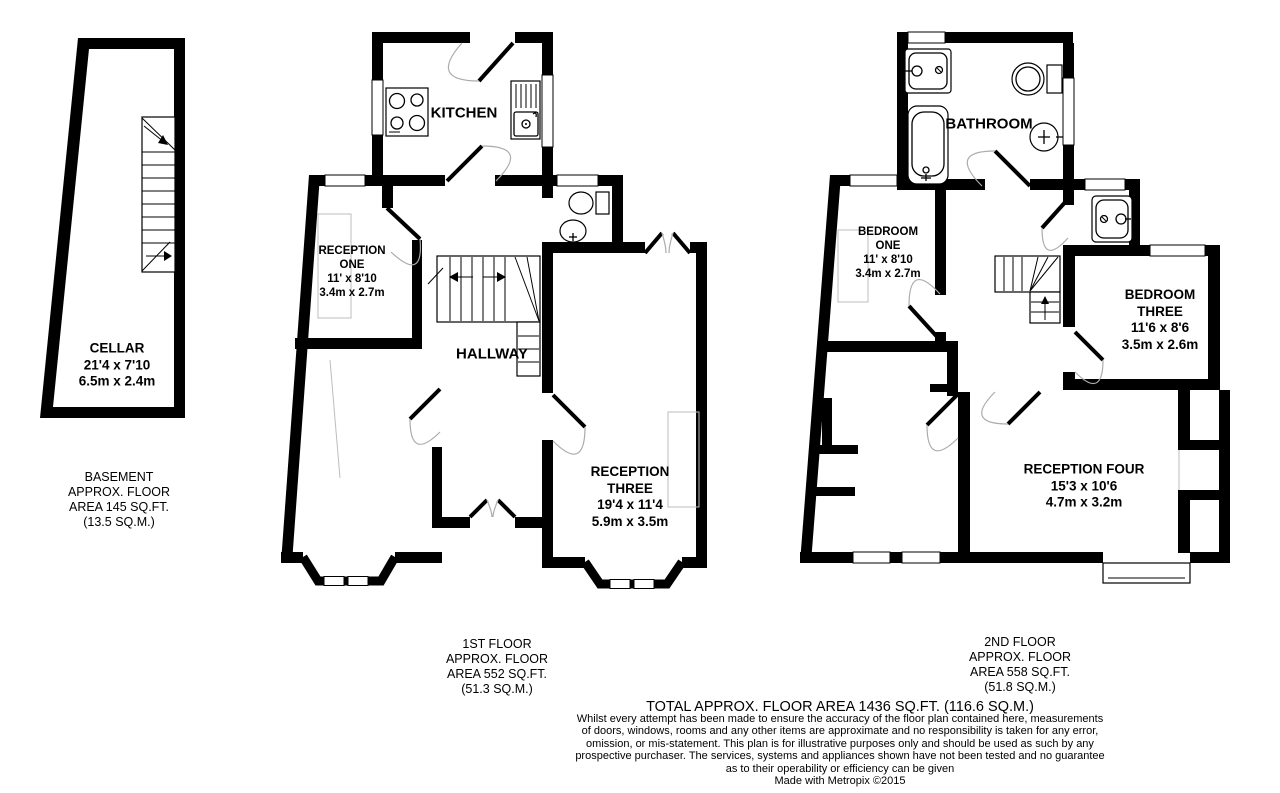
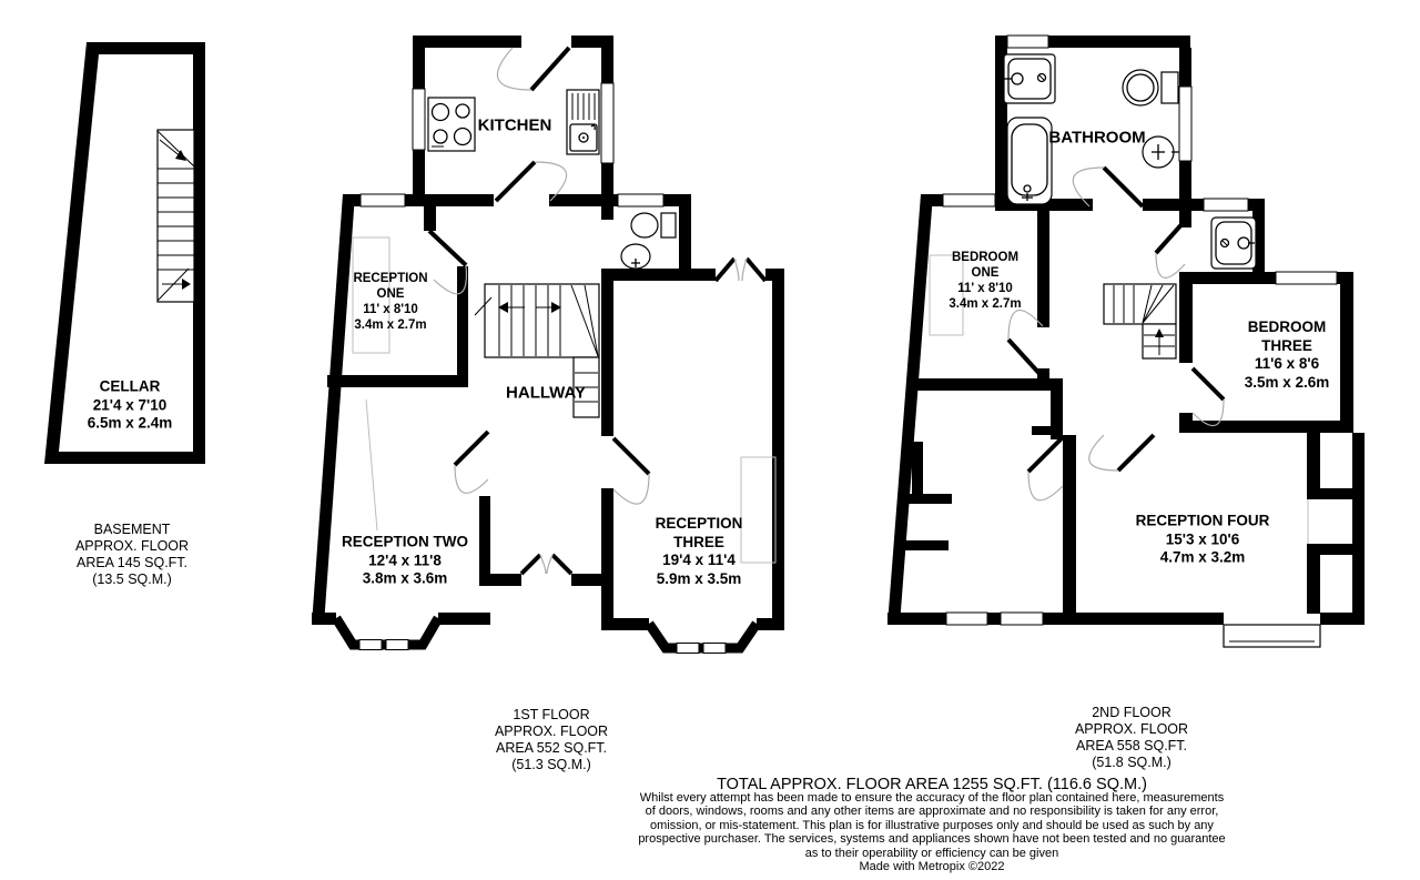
  CELLAR
  21'4 x 7'10
  6.5m x 2.4m
  KITCHEN
  RECEPTION
  ONE
  11' x 8'10
  3.4m x 2.7m
  HALLWAY
+ RECEPTION TWO
+ 12'4 x 11'8
+ 3.8m x 3.6m
  RECEPTION
  THREE
  19'4 x 11'4
  5.9m x 3.5m
  BATHROOM
  BEDROOM
  ONE
  11' x 8'10
  3.4m x 2.7m
  BEDROOM
  THREE
  11'6 x 8'6
  3.5m x 2.6m
  RECEPTION FOUR
  15'3 x 10'6
  4.7m x 3.2m
  BASEMENT
  APPROX. FLOOR
  AREA 145 SQ.FT.
  (13.5 SQ.M.)
  1ST FLOOR
  APPROX. FLOOR
  AREA 552 SQ.FT.
  (51.3 SQ.M.)
  2ND FLOOR
  APPROX. FLOOR
  AREA 558 SQ.FT.
  (51.8 SQ.M.)
- TOTAL APPROX. FLOOR AREA 1436 SQ.FT. (116.6 SQ.M.)
+ TOTAL APPROX. FLOOR AREA 1255 SQ.FT. (116.6 SQ.M.)
  Whilst every attempt has been made to ensure the accuracy of the floor plan contained here, measurements
  of doors, windows, rooms and any other items are approximate and no responsibility is taken for any error,
  omission, or mis-statement. This plan is for illustrative purposes only and should be used as such by any
  prospective purchaser. The services, systems and appliances shown have not been tested and no guarantee
  as to their operability or efficiency can be given
- Made with Metropix ©2015
+ Made with Metropix ©2022
